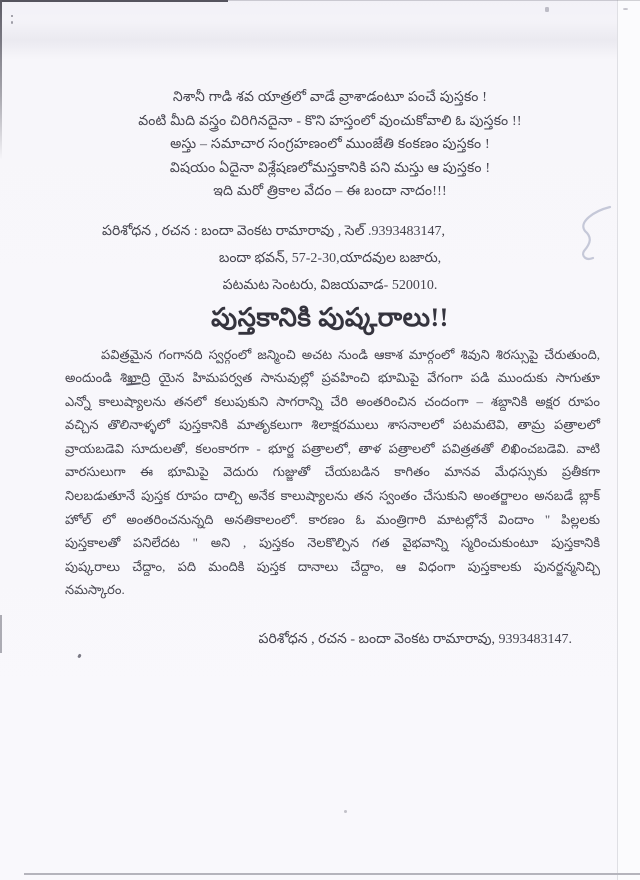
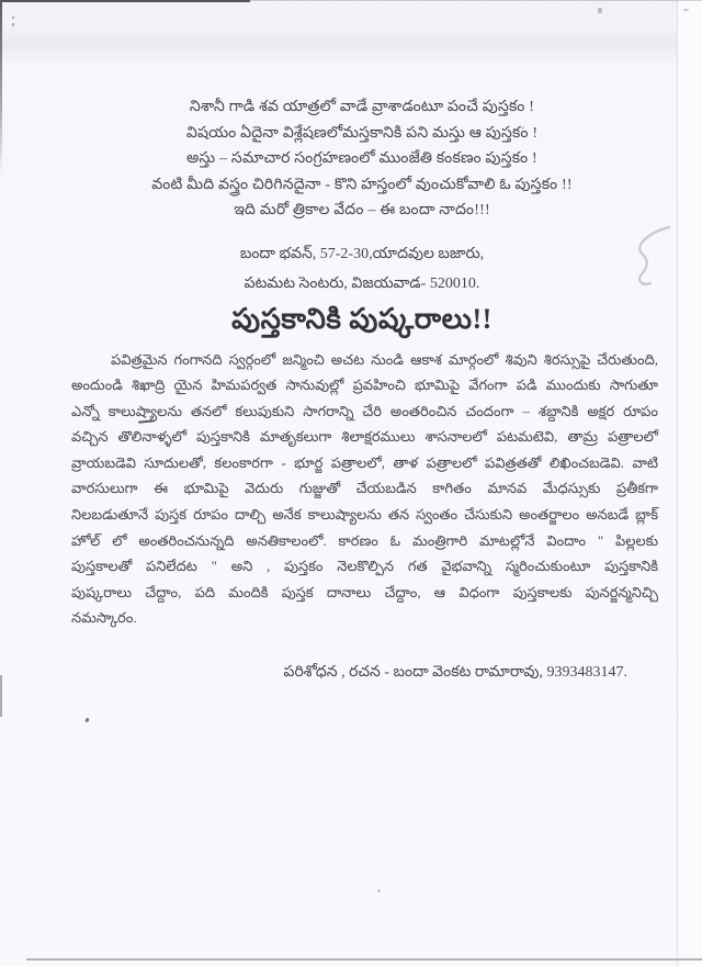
  నిశానీ గాడి శవ యాత్రలో వాడే వ్రాశాడంటూ పంచే పుస్తకం !
- వంటి మీది వస్త్రం చిరిగినదైనా - కొని హస్తంలో వుంచుకోవాలి ఓ పుస్తకం !!
+ విషయం ఏదైనా విశ్లేషణలోమస్తకానికి పని మస్తు ఆ పుస్తకం !
  అస్తు – సమాచార సంగ్రహణంలో ముంజేతి కంకణం పుస్తకం !
- విషయం ఏదైనా విశ్లేషణలోమస్తకానికి పని మస్తు ఆ పుస్తకం !
+ వంటి మీది వస్త్రం చిరిగినదైనా - కొని హస్తంలో వుంచుకోవాలి ఓ పుస్తకం !!
  ఇది మరో త్రికాల వేదం – ఈ బందా నాదం!!!
- పరిశోధన , రచన : బందా వెంకట రామారావు , సెల్ .9393483147,
  బందా భవన్, 57-2-30,యాదవుల బజారు,
  పటమట సెంటరు, విజయవాడ- 520010.
  పుస్తకానికి పుష్కరాలు!!
  పవిత్రమైన గంగానది స్వర్గంలో జన్మించి అచట నుండి ఆకాశ మార్గంలో శివుని శిరస్సుపై చేరుతుంది,
  అందుండి శిఖాద్రి యైన హిమపర్వత సానువుల్లో ప్రవహించి భూమిపై వేగంగా పడి ముందుకు సాగుతూ
  ఎన్నో కాలుష్యాలను తనలో కలుపుకుని సాగరాన్ని చేరి అంతరించిన చందంగా – శబ్దానికి అక్షర రూపం
  వచ్చిన తొలినాళ్ళలో పుస్తకానికి మాతృకలుగా శిలాక్షరములు శాసనాలలో పటమటెవి, తామ్ర పత్రాలలో
  వ్రాయబడెవి సూదులతో, కలంకారగా - భూర్జ పత్రాలలో, తాళ పత్రాలలో పవిత్రతతో లిఖించబడెవి. వాటి
  వారసులుగా ఈ భూమిపై వెదురు గుజ్జుతో చేయబడిన కాగితం మానవ మేధస్సుకు ప్రతీకగా
  నిలబడుతూనే పుస్తక రూపం దాల్చి అనేక కాలుష్యాలను తన స్వంతం చేసుకుని అంతర్జాలం అనబడే బ్లాక్
  హోల్ లో అంతరించనున్నది అనతికాలంలో. కారణం ఓ మంత్రిగారి మాటల్లోనే విందాం " పిల్లలకు
  పుస్తకాలతో పనిలేదట " అని , పుస్తకం నెలకొల్పిన గత వైభవాన్ని స్మరించుకుంటూ పుస్తకానికి
  పుష్కరాలు చేద్దాం, పది మందికి పుస్తక దానాలు చేద్దాం, ఆ విధంగా పుస్తకాలకు పునర్జన్మనిచ్చి
  నమస్కారం.
  పరిశోధన , రచన - బందా వెంకట రామారావు, 9393483147.
